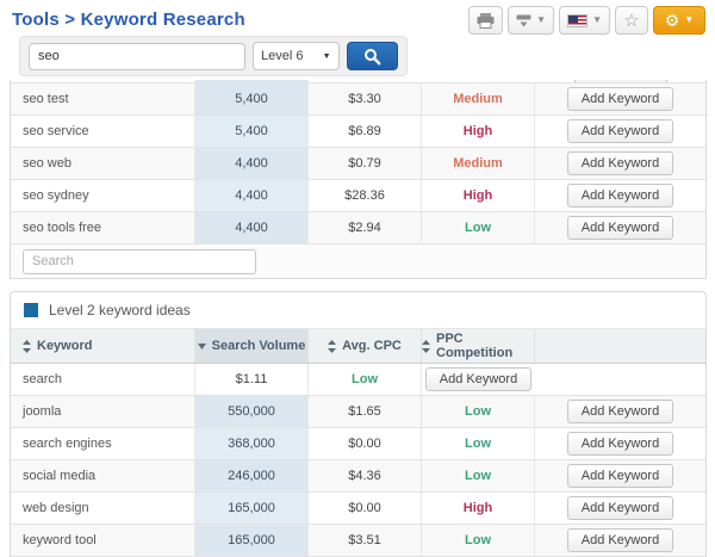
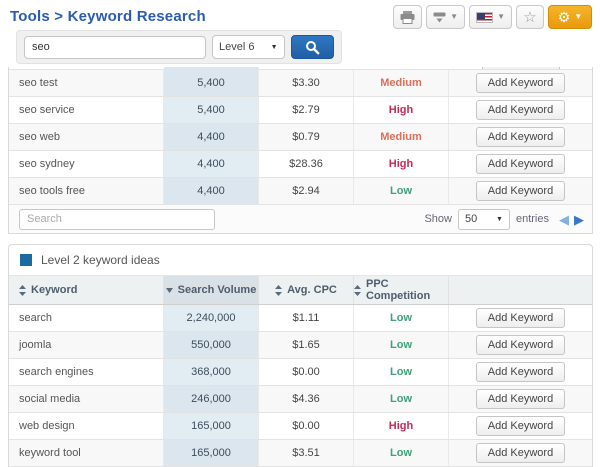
  Tools > Keyword Research
  ▼
  ▼
  ☆
  ⚙
  ▼
  seo
  Level 6
  seo test
  5,400
  $3.30
  Medium
  Add Keyword
  seo service
  5,400
- $6.89
+ $2.79
  High
  Add Keyword
  seo web
  4,400
  $0.79
  Medium
  Add Keyword
  seo sydney
  4,400
  $28.36
  High
  Add Keyword
  seo tools free
  4,400
  $2.94
  Low
  Add Keyword
  Search
+ Show
+ 50
+ entries
+ ◀
+ ▶
  Level 2 keyword ideas
  Keyword
  Search Volume
  Avg. CPC
  PPC Competition
  search
+ 2,240,000
  $1.11
  Low
  Add Keyword
  joomla
  550,000
  $1.65
  Low
  Add Keyword
  search engines
  368,000
  $0.00
  Low
  Add Keyword
  social media
  246,000
  $4.36
  Low
  Add Keyword
  web design
  165,000
  $0.00
  High
  Add Keyword
  keyword tool
  165,000
  $3.51
  Low
  Add Keyword
